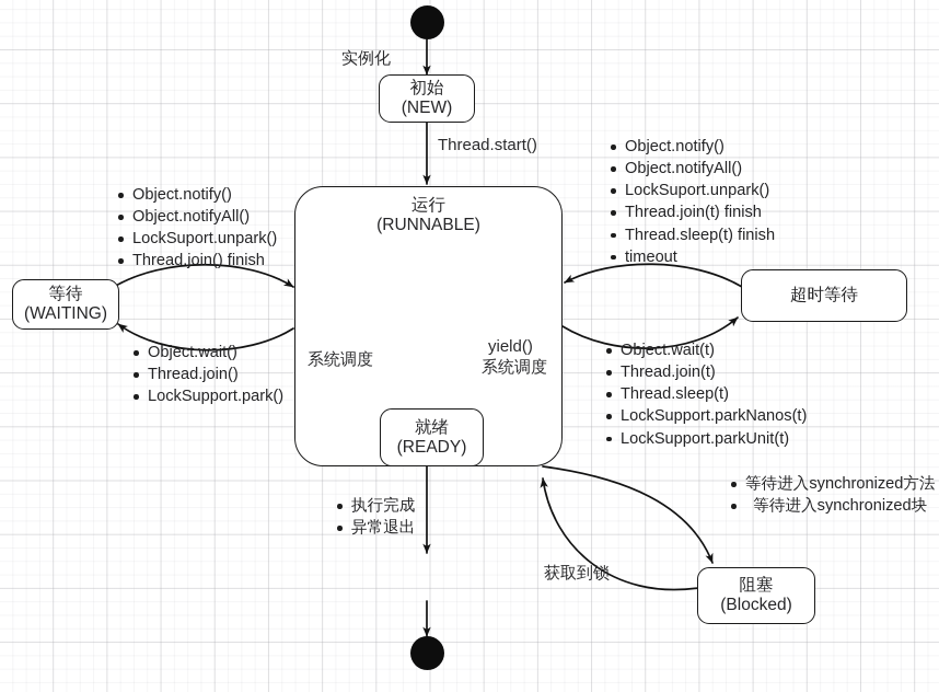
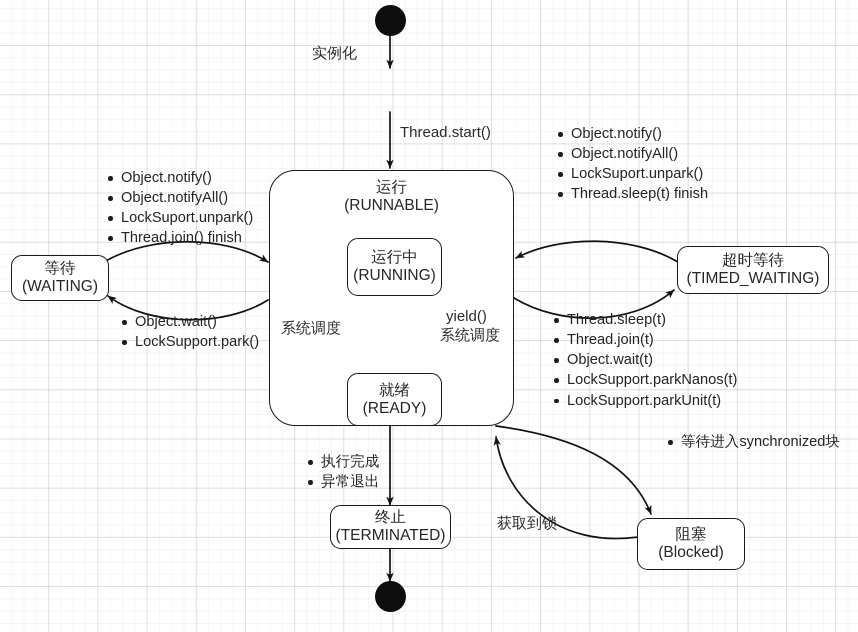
- 初始
- (NEW)
  运行
  (RUNNABLE)
+ 运行中
+ (RUNNING)
  就绪
  (READY)
  等待
  (WAITING)
  超时等待
+ (TIMED_WAITING)
+ 终止
+ (TERMINATED)
  阻塞
  (Blocked)
  实例化
  Thread.start()
  系统调度
  yield()
  系统调度
  获取到锁
  Object.notify()
  Object.notifyAll()
  LockSuport.unpark()
  Thread.join() finish
  Object.wait()
- Thread.join()
  LockSupport.park()
  Object.notify()
  Object.notifyAll()
  LockSuport.unpark()
- Thread.join(t) finish
  Thread.sleep(t) finish
- timeout
- Object.wait(t)
+ Thread.sleep(t)
  Thread.join(t)
- Thread.sleep(t)
+ Object.wait(t)
  LockSupport.parkNanos(t)
  LockSupport.parkUnit(t)
  执行完成
  异常退出
- 等待进入synchronized方法
  等待进入synchronized块
